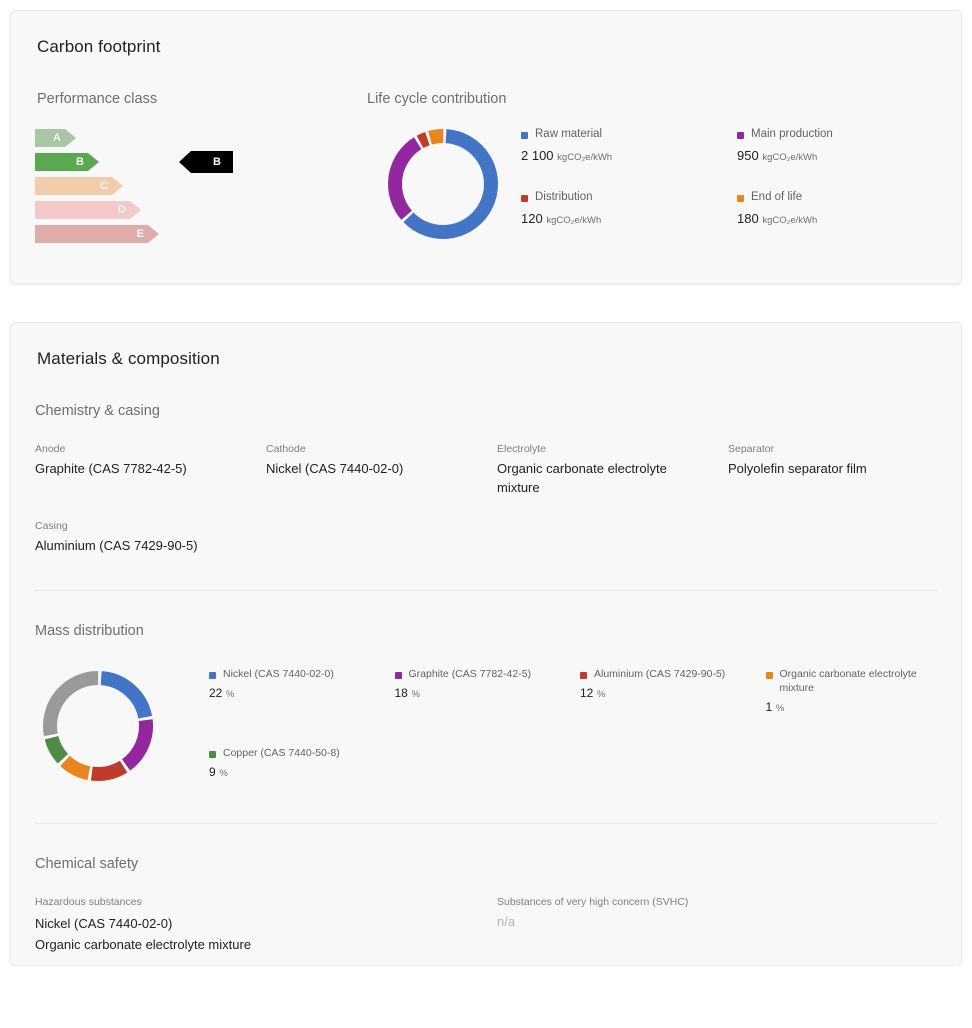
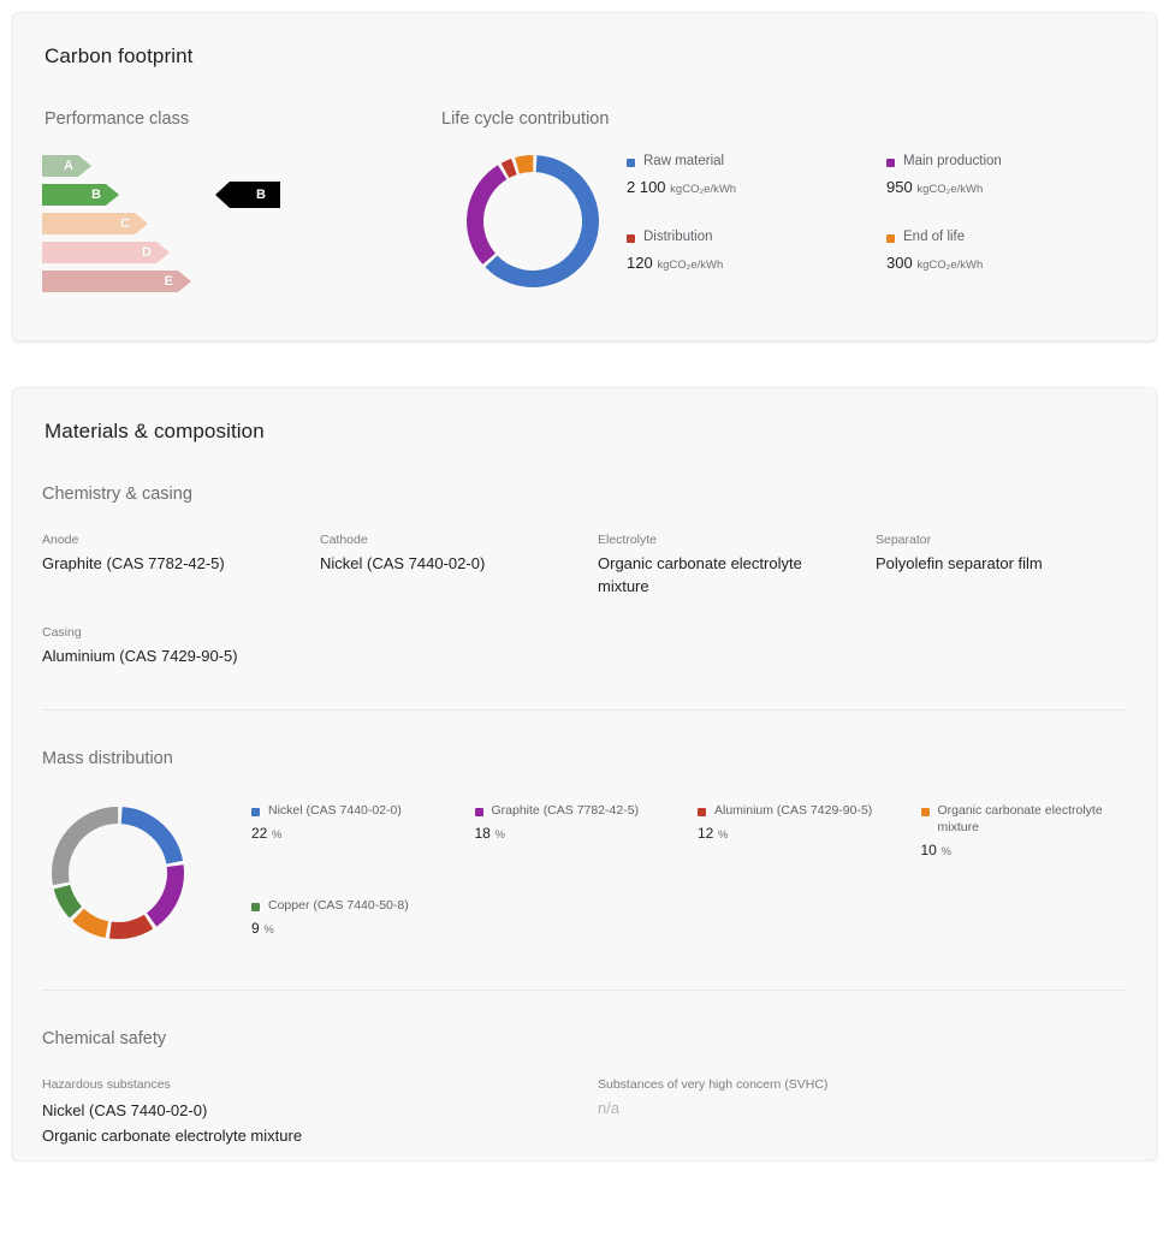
  Carbon footprint
  Performance class
  A
  B
  C
  D
  E
  B
  Life cycle contribution
  Raw material
  2 100 kgCO₂e/kWh
  Main production
  950 kgCO₂e/kWh
  Distribution
  120 kgCO₂e/kWh
  End of life
- 180 kgCO₂e/kWh
+ 300 kgCO₂e/kWh
  Materials & composition
  Chemistry & casing
  Anode
  Graphite (CAS 7782-42-5)
  Cathode
  Nickel (CAS 7440-02-0)
  Electrolyte
  Organic carbonate electrolyte mixture
  Separator
  Polyolefin separator film
  Casing
  Aluminium (CAS 7429-90-5)
  Mass distribution
  Nickel (CAS 7440-02-0)
  22 %
  Graphite (CAS 7782-42-5)
  18 %
  Aluminium (CAS 7429-90-5)
  12 %
  Organic carbonate electrolyte mixture
- 1 %
+ 10 %
  Copper (CAS 7440-50-8)
  9 %
  Chemical safety
  Hazardous substances
  Nickel (CAS 7440-02-0)
  Organic carbonate electrolyte mixture
  Substances of very high concern (SVHC)
  n/a
